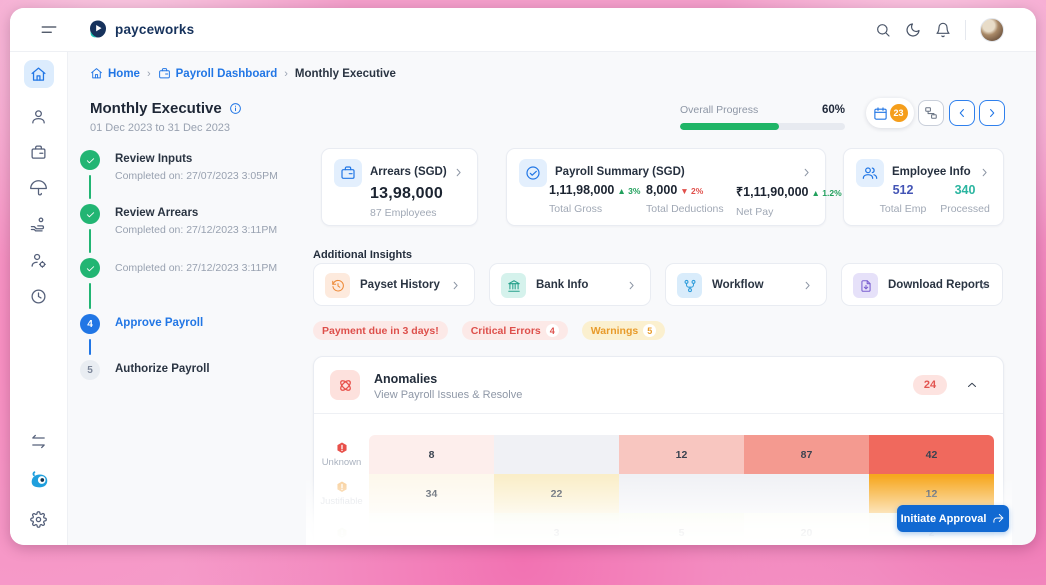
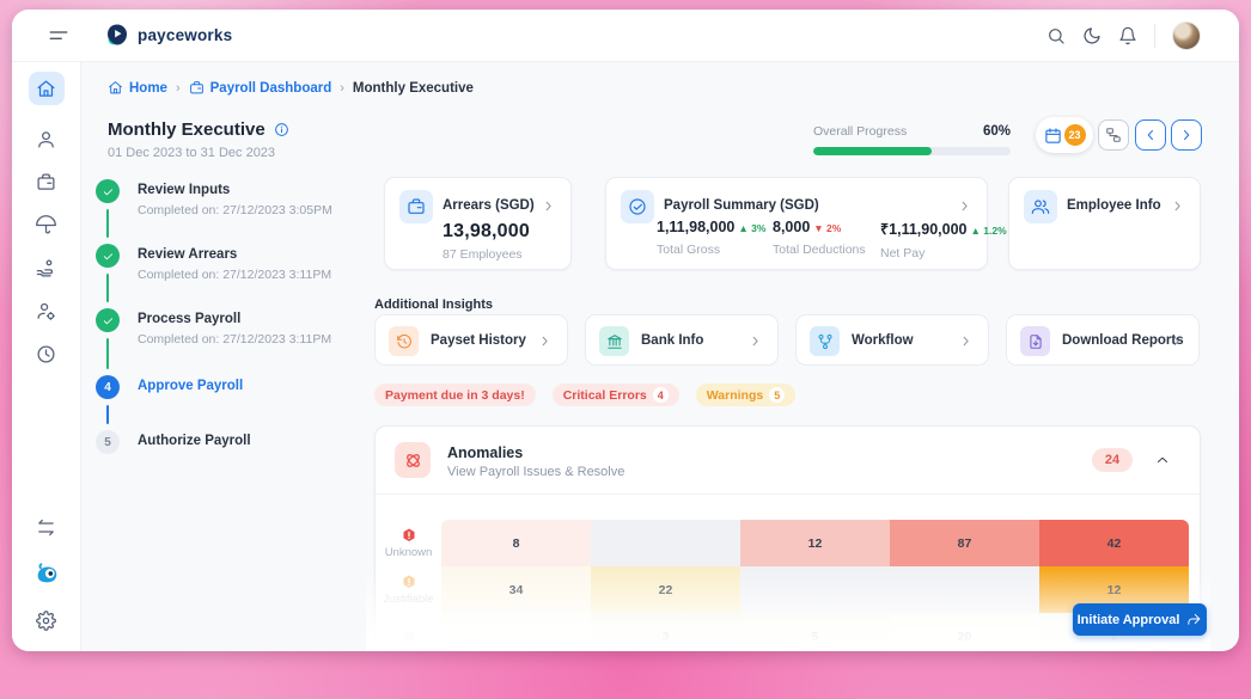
  payceworks
  Home
  ›
  Payroll Dashboard
  ›
  Monthly Executive
  Monthly Executive
  01 Dec 2023 to 31 Dec 2023
  Overall Progress
  60%
  23
  Review Inputs
- Completed on: 27/07/2023 3:05PM
+ Completed on: 27/12/2023 3:05PM
  Review Arrears
  Completed on: 27/12/2023 3:11PM
+ Process Payroll
  Completed on: 27/12/2023 3:11PM
  4
  Approve Payroll
  5
  Authorize Payroll
  Arrears (SGD)
  13,98,000
  87 Employees
  Payroll Summary (SGD)
  1,11,98,000
  ▲ 3%
  Total Gross
  8,000
  ▼ 2%
  Total Deductions
  ₹1,11,90,000
  ▲ 1.2%
  Net Pay
  Employee Info
- 512
- Total Emp
- 340
- Processed
  Additional Insights
  Payset History
  Bank Info
  Workflow
  Download Reports
  Payment due in 3 days!
  Critical Errors
  4
  Warnings
  5
  Anomalies
  View Payroll Issues & Resolve
  24
  Unknown
  8
  12
  87
  42
  Initiate Approval
